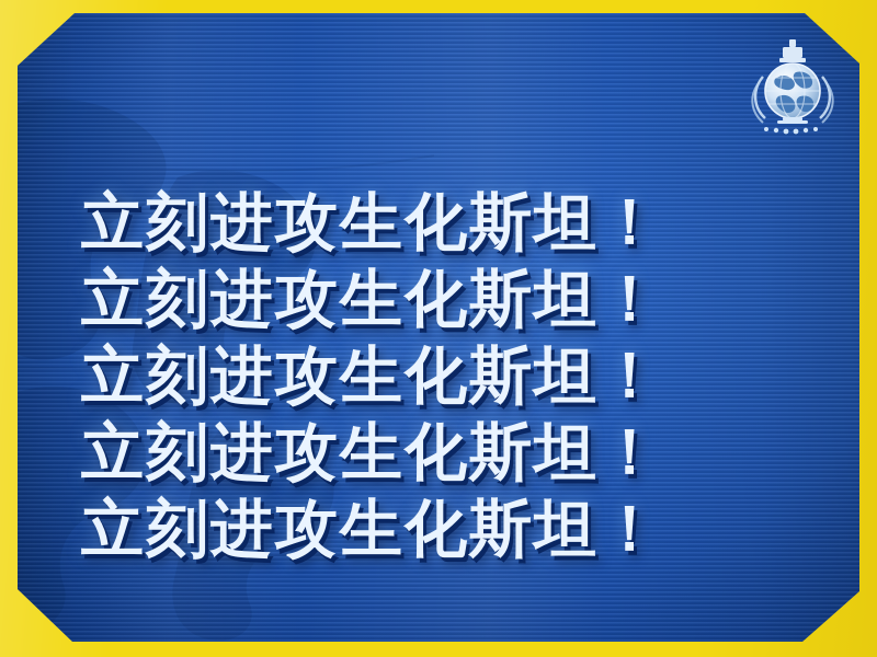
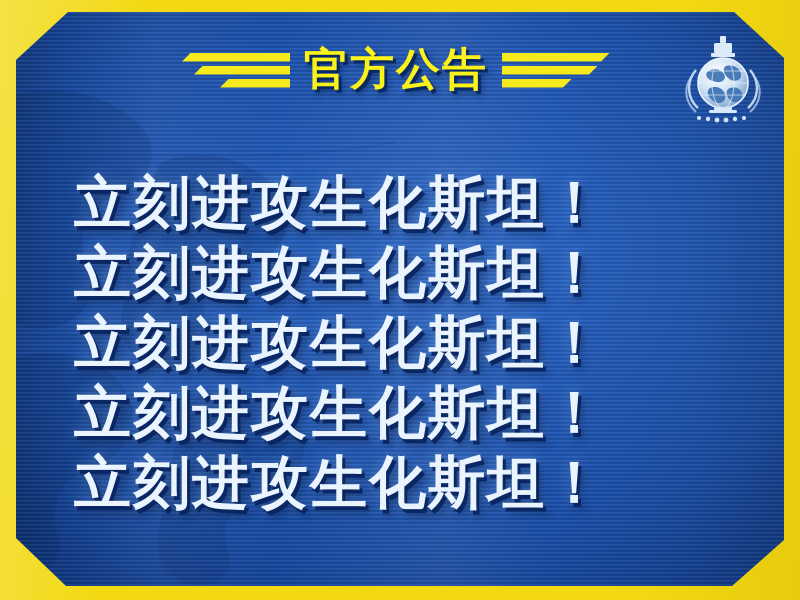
+ 官方公告
  立刻进攻生化斯坦！
  立刻进攻生化斯坦！
  立刻进攻生化斯坦！
  立刻进攻生化斯坦！
  立刻进攻生化斯坦！
